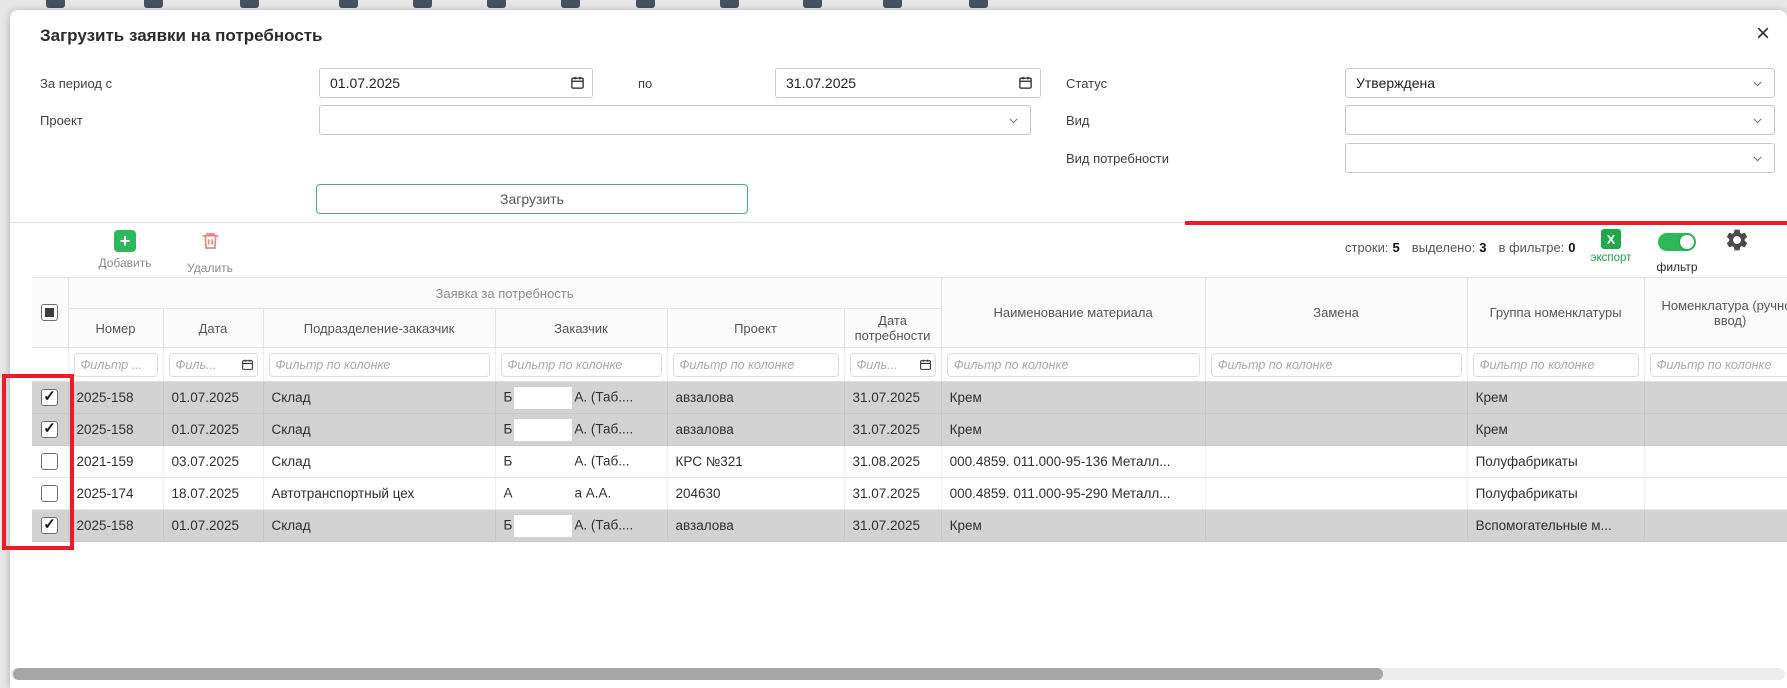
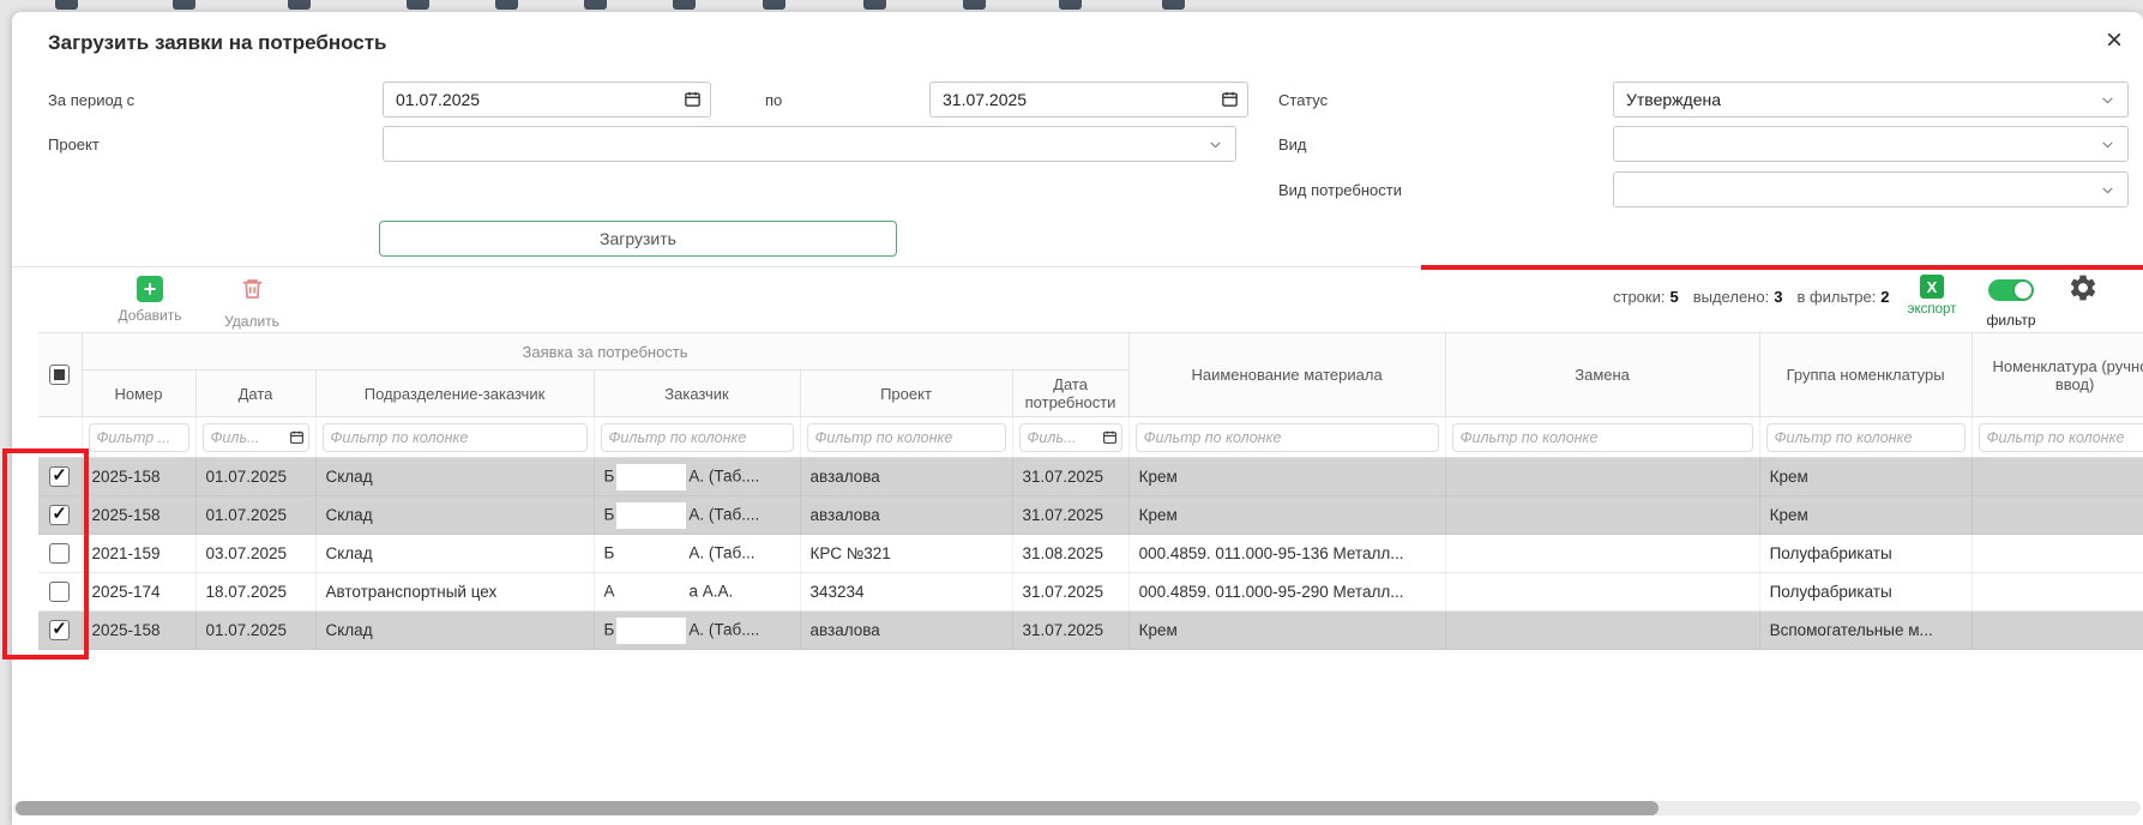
  Загрузить заявки на потребность
  ×
  За период с
  01.07.2025
  по
  31.07.2025
  Статус
  Утверждена
  Проект
  Вид
  Вид потребности
  Загрузить
  Добавить
  Удалить
  строки:
  5
  выделено:
  3
  в фильтре:
- 0
+ 2
  X
  экспорт
  фильтр
  	Заявка за потребность	Наименование материала	Замена	Группа номенклатуры	Номенклатура (ручн ввод)
  Номер	Дата	Подразделение-заказчик	Заказчик	Проект	Дата потребности
  	Фильтр ...	Филь...	Фильтр по колонке	Фильтр по колонке	Фильтр по колонке	Филь...	Фильтр по колонке	Фильтр по колонке	Фильтр по колонке	Фильтр по колонке
  	2025-158	01.07.2025	Склад	Б А. (Таб....	авзалова	31.07.2025	Крем		Крем
  	2025-158	01.07.2025	Склад	Б А. (Таб....	авзалова	31.07.2025	Крем		Крем
  	2021-159	03.07.2025	Склад	Б А. (Таб...	КРС №321	31.08.2025	000.4859. 011.000-95-136 Металл...		Полуфабрикаты
- 	2025-174	18.07.2025	Автотранспортный цех	А а А.А.	204630	31.07.2025	000.4859. 011.000-95-290 Металл...		Полуфабрикаты
+ 	2025-174	18.07.2025	Автотранспортный цех	А а А.А.	343234	31.07.2025	000.4859. 011.000-95-290 Металл...		Полуфабрикаты
  	2025-158	01.07.2025	Склад	Б А. (Таб....	авзалова	31.07.2025	Крем		Вспомогательные м...
